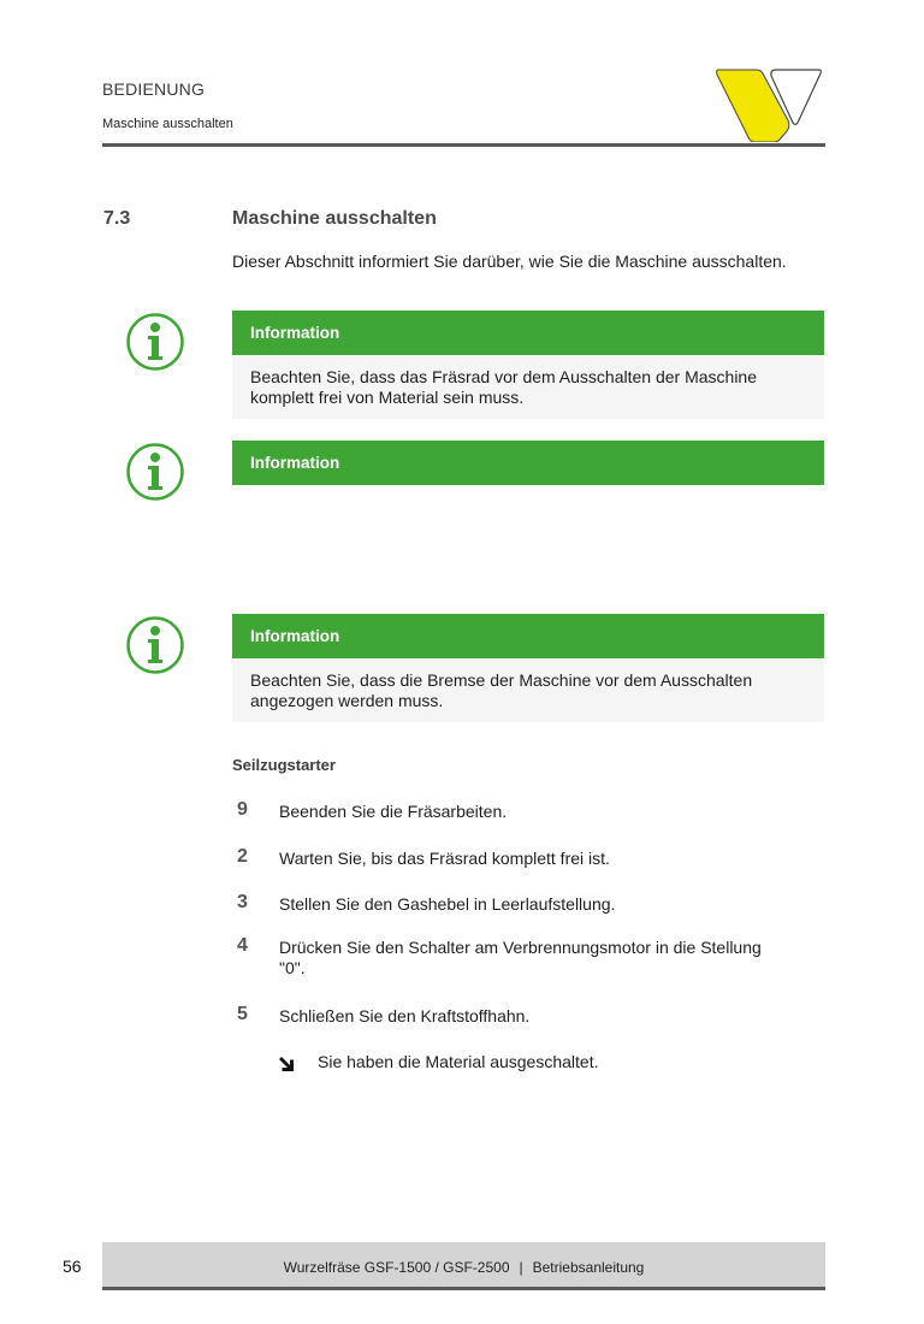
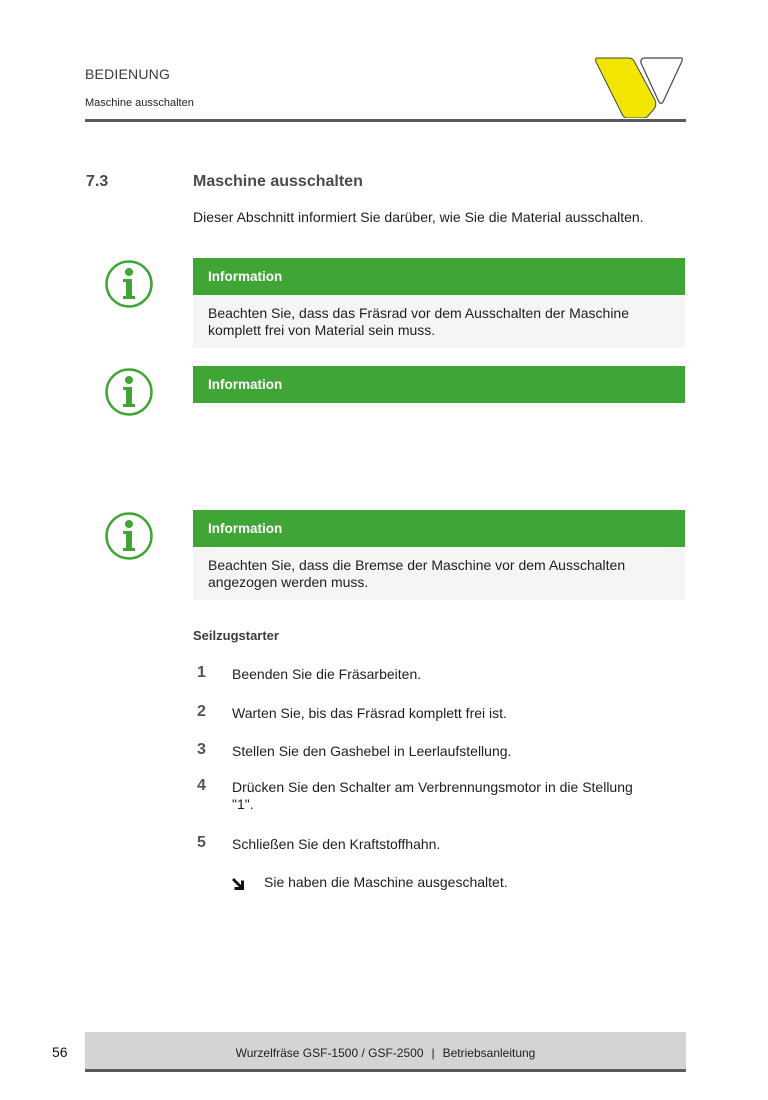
  BEDIENUNG
  Maschine ausschalten
  7.3
  Maschine ausschalten
- Dieser Abschnitt informiert Sie darüber, wie Sie die Maschine aus­schalten.
+ Dieser Abschnitt informiert Sie darüber, wie Sie die Material ausschalten.
  Information
  Beachten Sie, dass das Fräsrad vor dem Ausschalten der Maschine komplett frei von Material sein muss.
  Information
  Information
  Beachten Sie, dass die Bremse der Maschine vor dem Ausschalten angezogen werden muss.
  Seilzugstarter
- 9
+ 1
  Beenden Sie die Fräsarbeiten.
  2
  Warten Sie, bis das Fräsrad komplett frei ist.
  3
  Stellen Sie den Gashebel in Leerlaufstellung.
  4
- Drücken Sie den Schalter am Verbrennungsmotor in die Stellung "0".
+ Drücken Sie den Schalter am Verbrennungsmotor in die Stellung "1".
  5
  Schließen Sie den Kraftstoffhahn.
- Sie haben die Material ausgeschaltet.
+ Sie haben die Maschine ausgeschaltet.
  56
  Wurzelfräse GSF-1500 / GSF-2500 | Betriebsanleitung
